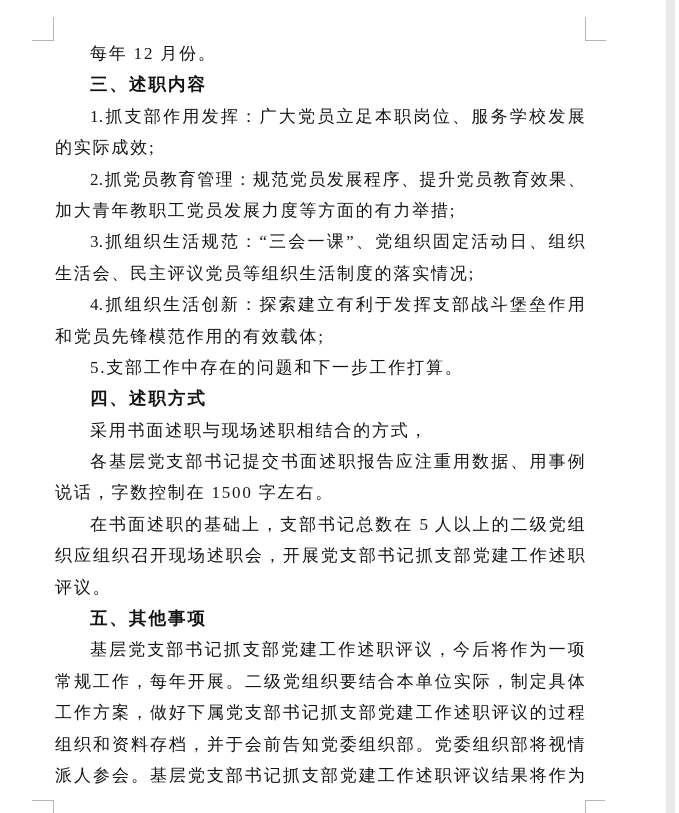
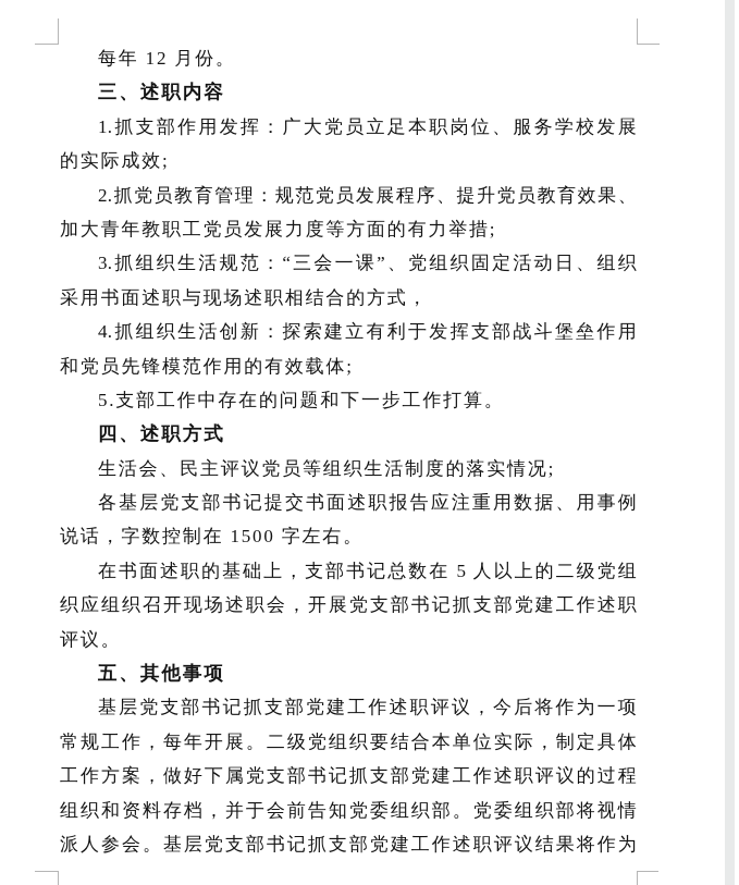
  每年 12 月份。
  三、述职内容
  1.抓支部作用发挥：广大党员立足本职岗位、服务学校发展
  的实际成效;
  2.抓党员教育管理：规范党员发展程序、提升党员教育效果、
  加大青年教职工党员发展力度等方面的有力举措;
  3.抓组织生活规范：“三会一课”、党组织固定活动日、组织
- 生活会、民主评议党员等组织生活制度的落实情况;
+ 采用书面述职与现场述职相结合的方式，
  4.抓组织生活创新：探索建立有利于发挥支部战斗堡垒作用
  和党员先锋模范作用的有效载体;
  5.支部工作中存在的问题和下一步工作打算。
  四、述职方式
- 采用书面述职与现场述职相结合的方式，
+ 生活会、民主评议党员等组织生活制度的落实情况;
  各基层党支部书记提交书面述职报告应注重用数据、用事例
  说话，字数控制在 1500 字左右。
  在书面述职的基础上，支部书记总数在 5 人以上的二级党组
  织应组织召开现场述职会，开展党支部书记抓支部党建工作述职
  评议。
  五、其他事项
  基层党支部书记抓支部党建工作述职评议，今后将作为一项
  常规工作，每年开展。二级党组织要结合本单位实际，制定具体
  工作方案，做好下属党支部书记抓支部党建工作述职评议的过程
  组织和资料存档，并于会前告知党委组织部。党委组织部将视情
  派人参会。基层党支部书记抓支部党建工作述职评议结果将作为
